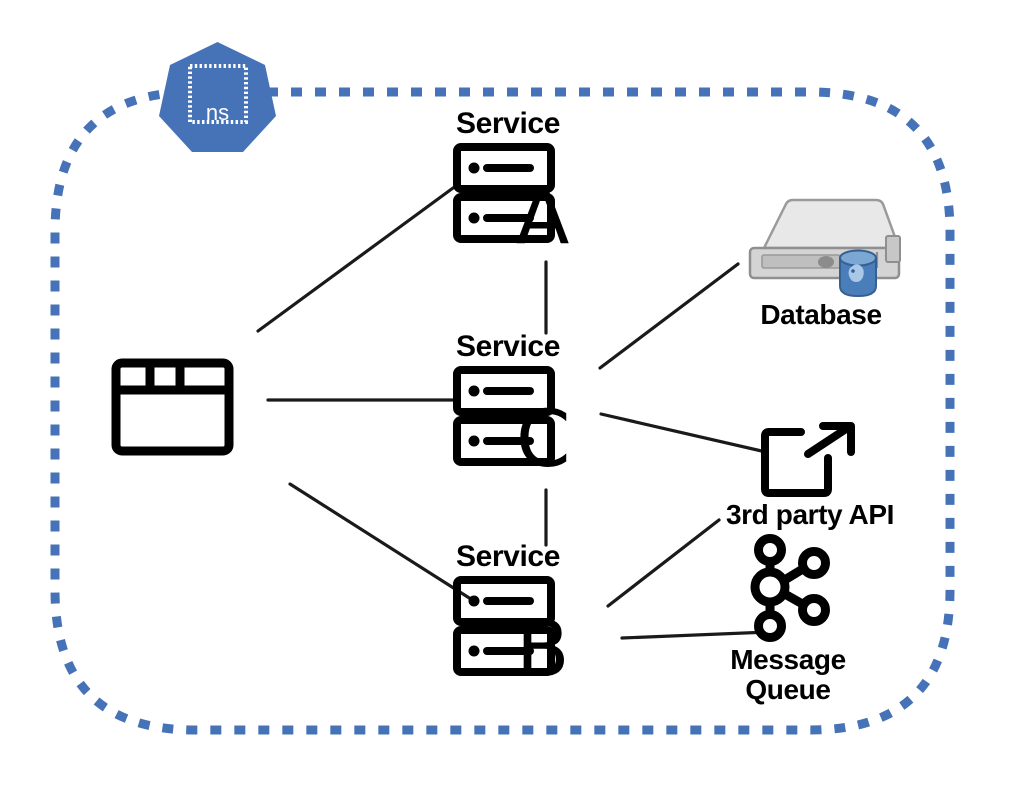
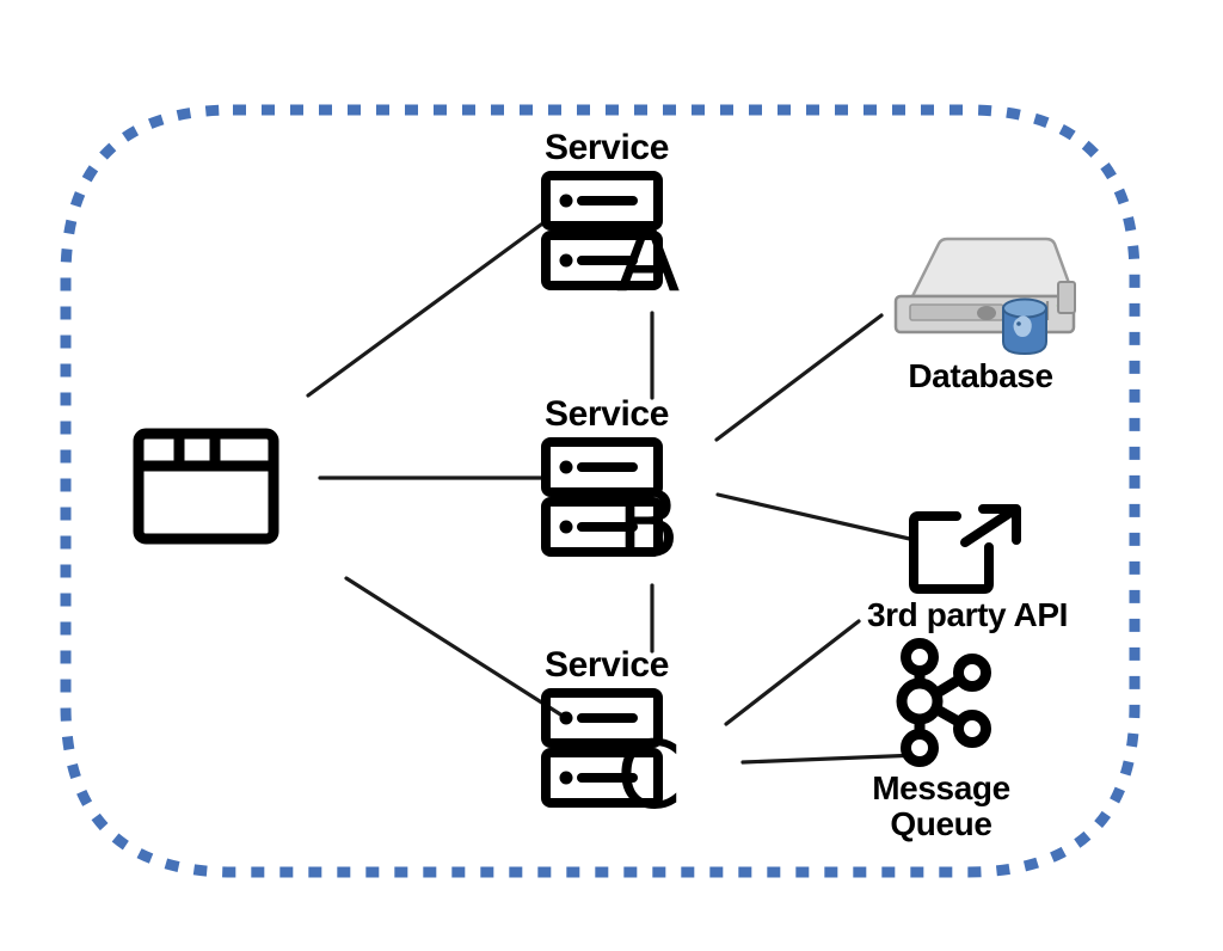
- ns
  Service
  A
  Service
- C
+ B
  Service
- B
+ C
  Database
  3rd party API
  Message
  Queue
